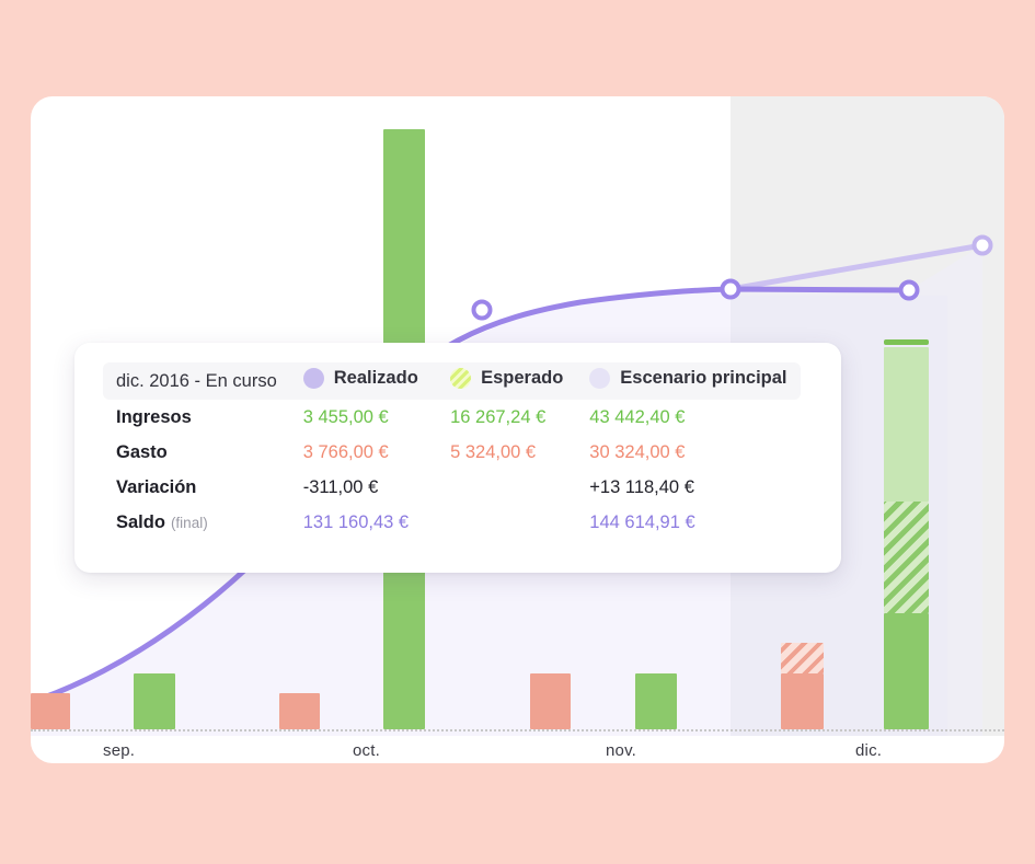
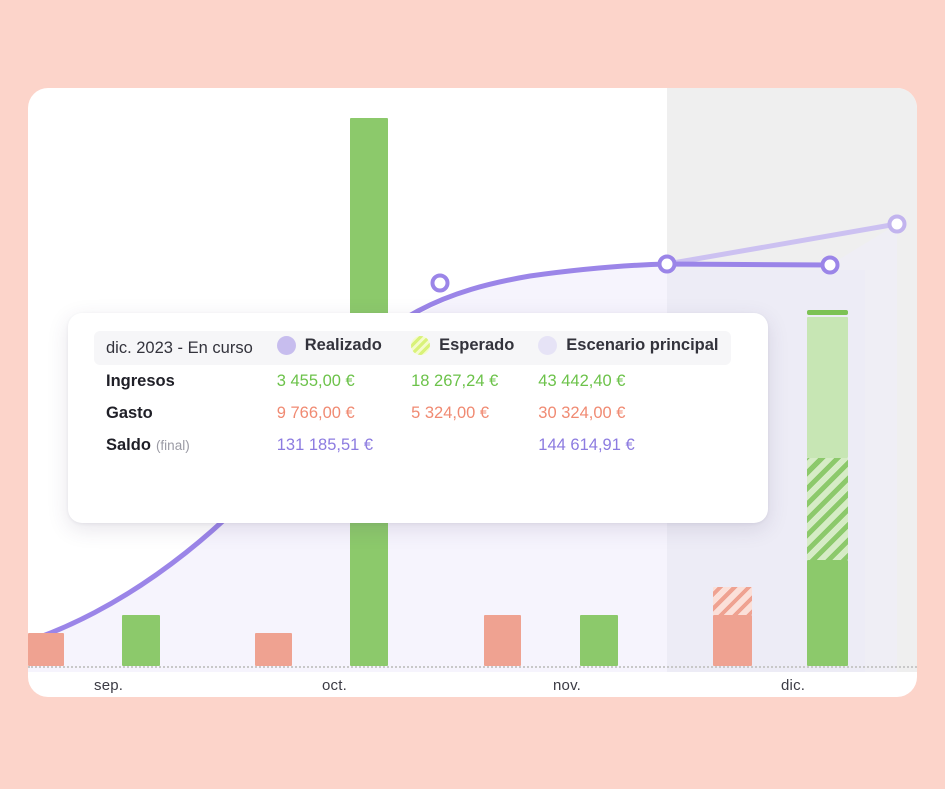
  sep.
  oct.
  nov.
  dic.
- dic. 2016 - En curso	Realizado	Esperado	Escenario principal
+ dic. 2023 - En curso	Realizado	Esperado	Escenario principal
- Ingresos	3 455,00 €	16 267,24 €	43 442,40 €
+ Ingresos	3 455,00 €	18 267,24 €	43 442,40 €
- Gasto	3 766,00 €	5 324,00 €	30 324,00 €
+ Gasto	9 766,00 €	5 324,00 €	30 324,00 €
- Variación	-311,00 €		+13 118,40 €
- Saldo (final)	131 160,43 €		144 614,91 €
+ Saldo (final)	131 185,51 €		144 614,91 €
